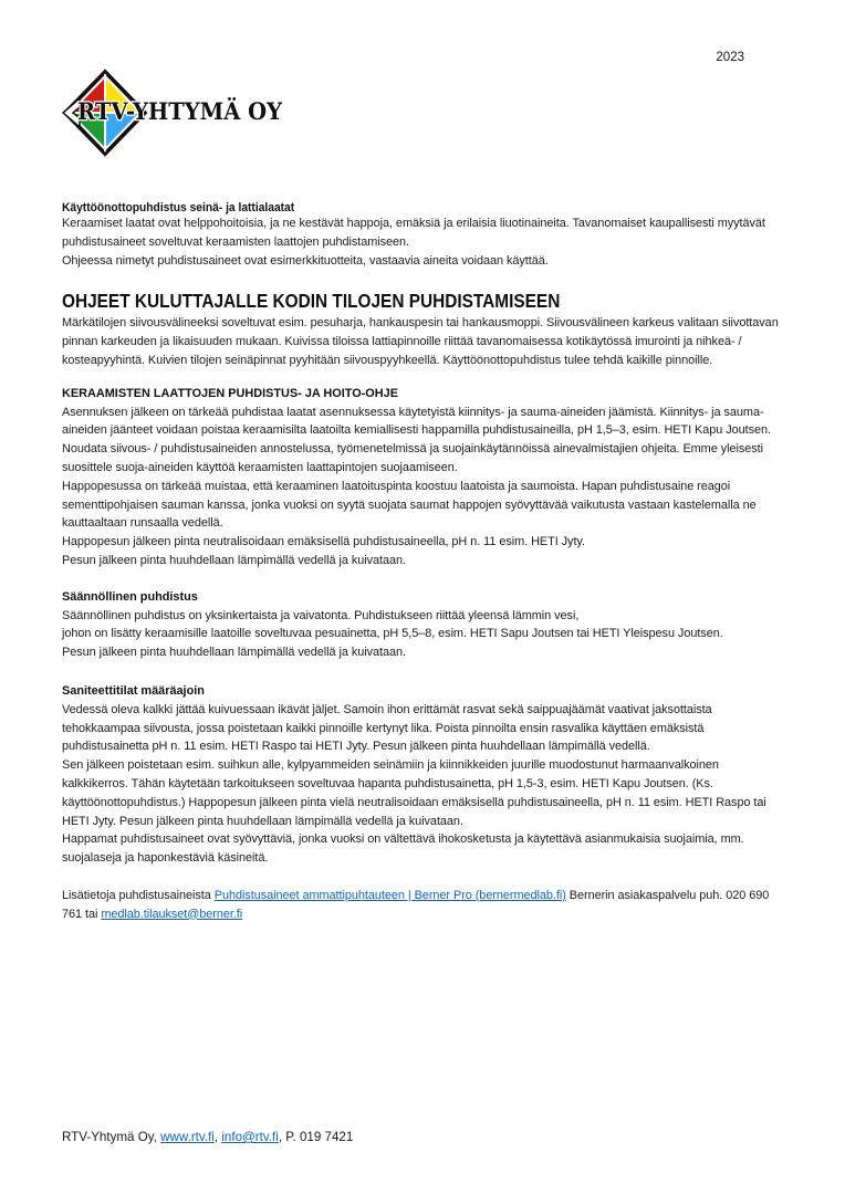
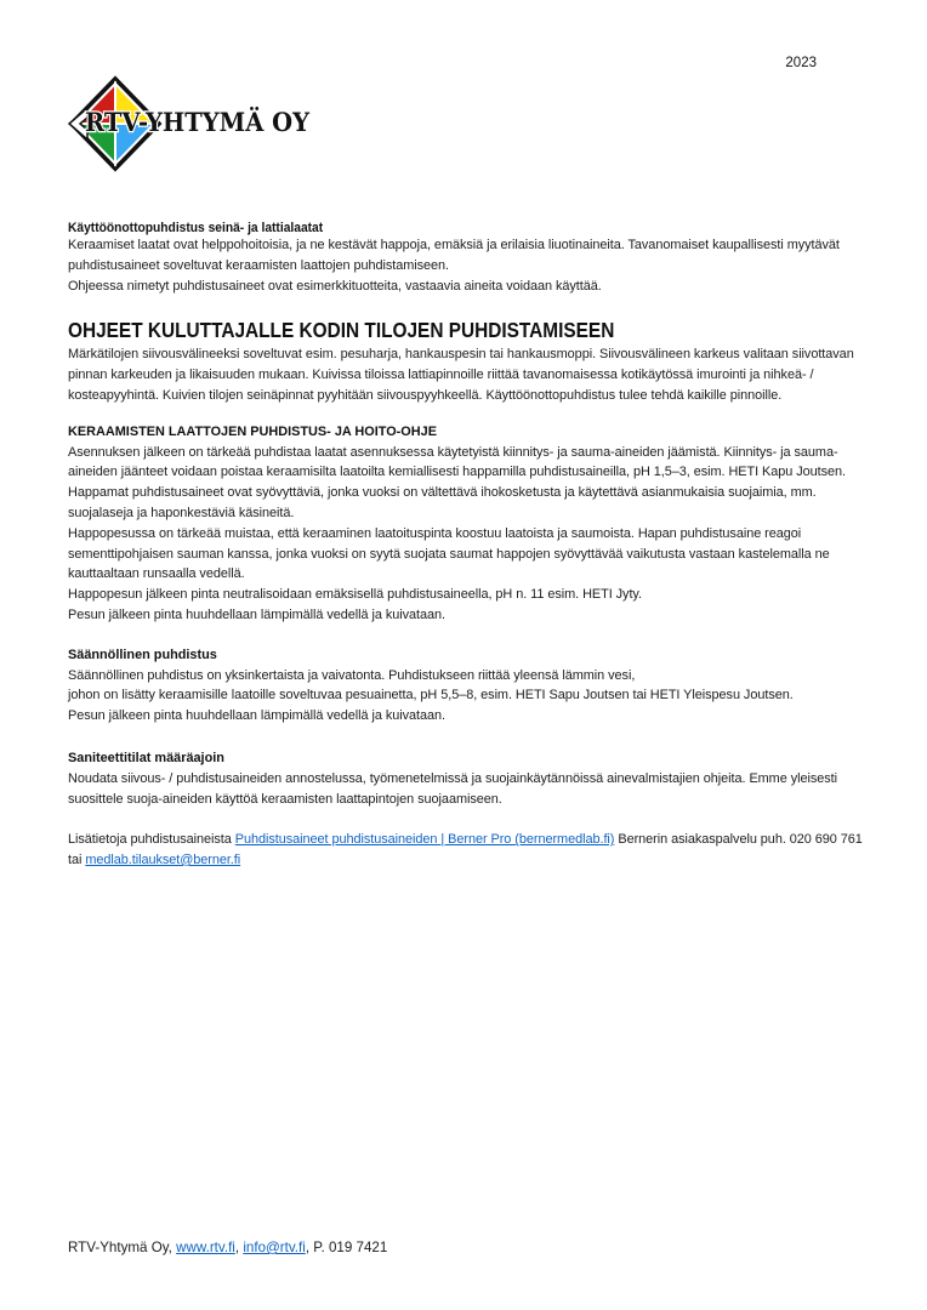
  2023
  RTV-YHTYMÄ OY
  Käyttöönottopuhdistus seinä- ja lattialaatat
  Keraamiset laatat ovat helppohoitoisia, ja ne kestävät happoja, emäksiä ja erilaisia liuotinaineita. Tavanomaiset kaupallisesti myytävät puhdistusaineet soveltuvat keraamisten laattojen puhdistamiseen.
  Ohjeessa nimetyt puhdistusaineet ovat esimerkkituotteita, vastaavia aineita voidaan käyttää.
  OHJEET KULUTTAJALLE KODIN TILOJEN PUHDISTAMISEEN
  Märkätilojen siivousvälineeksi soveltuvat esim. pesuharja, hankauspesin tai hankausmoppi. Siivousvälineen karkeus valitaan siivottavan pinnan karkeuden ja likaisuuden mukaan. Kuivissa tiloissa lattiapinnoille riittää tavanomaisessa kotikäytössä imurointi ja nihkeä- / kosteapyyhintä. Kuivien tilojen seinäpinnat pyyhitään siivouspyyhkeellä. Käyttöönottopuhdistus tulee tehdä kaikille pinnoille.
  KERAAMISTEN LAATTOJEN PUHDISTUS- JA HOITO-OHJE
  Asennuksen jälkeen on tärkeää puhdistaa laatat asennuksessa käytetyistä kiinnitys- ja sauma-aineiden jäämistä. Kiinnitys- ja sauma-aineiden jäänteet voidaan poistaa keraamisilta laatoilta kemiallisesti happamilla puhdistusaineilla, pH 1,5–3, esim. HETI Kapu Joutsen.
- Noudata siivous- / puhdistusaineiden annostelussa, työmenetelmissä ja suojainkäytännöissä ainevalmistajien ohjeita. Emme yleisesti suosittele suoja-aineiden käyttöä keraamisten laattapintojen suojaamiseen.
+ Happamat puhdistusaineet ovat syövyttäviä, jonka vuoksi on vältettävä ihokosketusta ja käytettävä asianmukaisia suojaimia, mm. suojalaseja ja haponkestäviä käsineitä.
  Happopesussa on tärkeää muistaa, että keraaminen laatoituspinta koostuu laatoista ja saumoista. Hapan puhdistusaine reagoi sementtipohjaisen sauman kanssa, jonka vuoksi on syytä suojata saumat happojen syövyttävää vaikutusta vastaan kastelemalla ne kauttaaltaan runsaalla vedellä.
  Happopesun jälkeen pinta neutralisoidaan emäksisellä puhdistusaineella, pH n. 11 esim. HETI Jyty.
  Pesun jälkeen pinta huuhdellaan lämpimällä vedellä ja kuivataan.
  Säännöllinen puhdistus
  Säännöllinen puhdistus on yksinkertaista ja vaivatonta. Puhdistukseen riittää yleensä lämmin vesi,
  johon on lisätty keraamisille laatoille soveltuvaa pesuainetta, pH 5,5–8, esim. HETI Sapu Joutsen tai HETI Yleispesu Joutsen.
  Pesun jälkeen pinta huuhdellaan lämpimällä vedellä ja kuivataan.
  Saniteettitilat määräajoin
- Vedessä oleva kalkki jättää kuivuessaan ikävät jäljet. Samoin ihon erittämät rasvat sekä saippuajäämät vaativat jaksottaista tehokkaampaa siivousta, jossa poistetaan kaikki pinnoille kertynyt lika. Poista pinnoilta ensin rasvalika käyttäen emäksistä puhdistusainetta pH n. 11 esim. HETI Raspo tai HETI Jyty. Pesun jälkeen pinta huuhdellaan lämpimällä vedellä.
- Sen jälkeen poistetaan esim. suihkun alle, kylpyammeiden seinämiin ja kiinnikkeiden juurille muodostunut harmaanvalkoinen kalkkikerros. Tähän käytetään tarkoitukseen soveltuvaa hapanta puhdistusainetta, pH 1,5-3, esim. HETI Kapu Joutsen. (Ks. käyttöönottopuhdistus.) Happopesun jälkeen pinta vielä neutralisoidaan emäksisellä puhdistusaineella, pH n. 11 esim. HETI Raspo tai HETI Jyty. Pesun jälkeen pinta huuhdellaan lämpimällä vedellä ja kuivataan.
- Happamat puhdistusaineet ovat syövyttäviä, jonka vuoksi on vältettävä ihokosketusta ja käytettävä asianmukaisia suojaimia, mm. suojalaseja ja haponkestäviä käsineitä.
+ Noudata siivous- / puhdistusaineiden annostelussa, työmenetelmissä ja suojainkäytännöissä ainevalmistajien ohjeita. Emme yleisesti suosittele suoja-aineiden käyttöä keraamisten laattapintojen suojaamiseen.
- Lisätietoja puhdistusaineista Puhdistusaineet ammattipuhtauteen | Berner Pro (bernermedlab.fi) Bernerin asiakaspalvelu puh. 020 690 761 tai medlab.tilaukset@berner.fi
+ Lisätietoja puhdistusaineista Puhdistusaineet puhdistusaineiden | Berner Pro (bernermedlab.fi) Bernerin asiakaspalvelu puh. 020 690 761 tai medlab.tilaukset@berner.fi
  RTV-Yhtymä Oy, www.rtv.fi, info@rtv.fi, P. 019 7421
